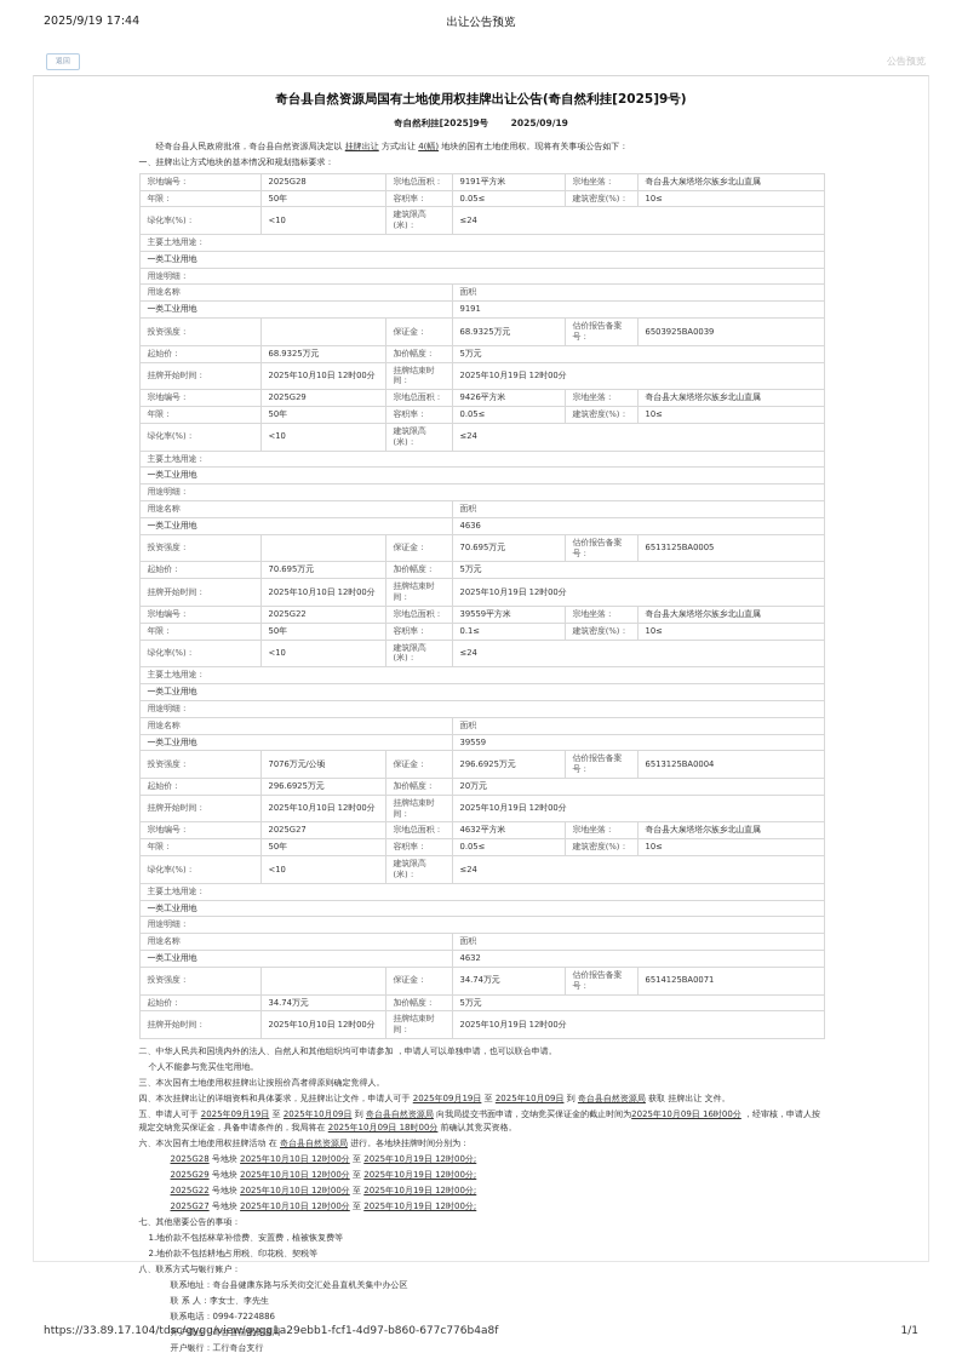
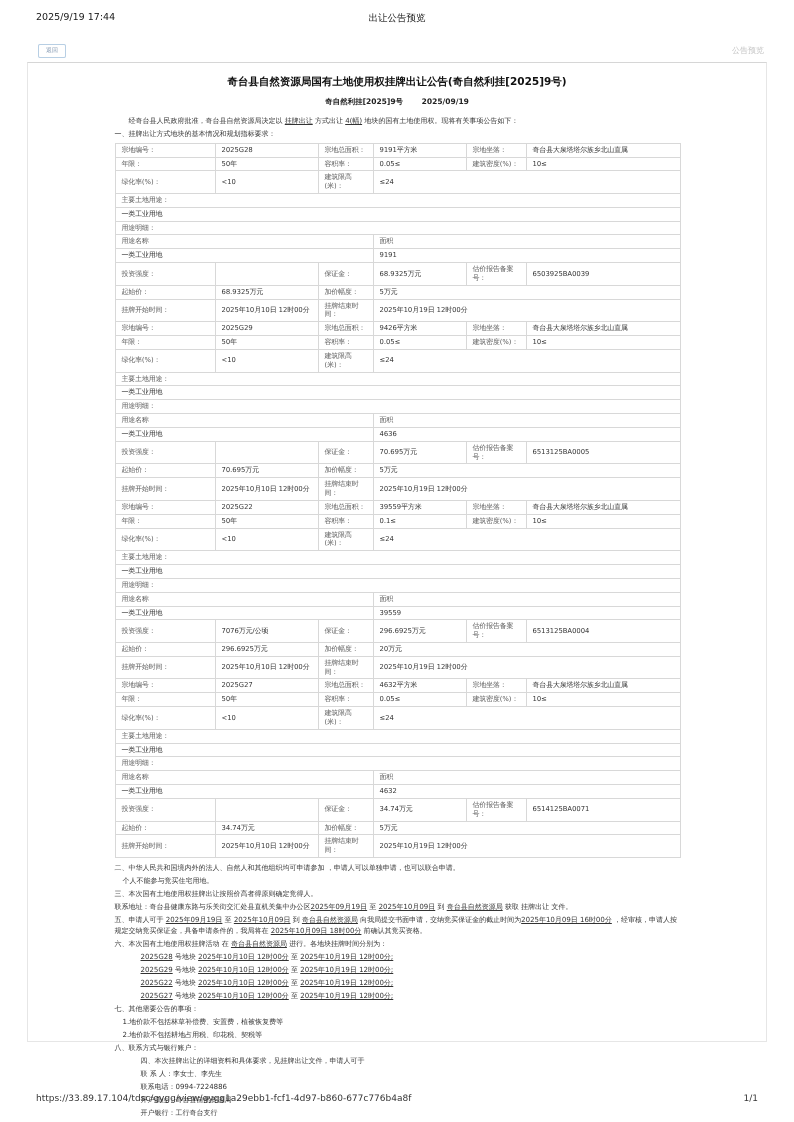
  2025/9/19 17:44
  出让公告预览
  公告预览
  奇台县自然资源局国有土地使用权挂牌出让公告(奇自然利挂[2025]9号)
  奇自然利挂[2025]9号 2025/09/19
  经奇台县人民政府批准，奇台县自然资源局决定以 挂牌出让 方式出让 4(幅) 地块的国有土地使用权。现将有关事项公告如下：
  一、挂牌出让方式地块的基本情况和规划指标要求：
  宗地编号：	2025G28	宗地总面积：	9191平方米	宗地坐落：	奇台县大泉塔塔尔族乡北山直属
  年限：	50年	容积率：	0.05≤	建筑密度(%)：	10≤
  绿化率(%)：	<10	建筑限高(米)：	≤24
  主要土地用途：
  一类工业用地
  用途明细：
  用途名称	面积
  一类工业用地	9191
  投资强度：		保证金：	68.9325万元	估价报告备案号：	6503925BA0039
  起始价：	68.9325万元	加价幅度：	5万元
  挂牌开始时间：	2025年10月10日 12时00分	挂牌结束时间：	2025年10月19日 12时00分
  宗地编号：	2025G29	宗地总面积：	9426平方米	宗地坐落：	奇台县大泉塔塔尔族乡北山直属
  年限：	50年	容积率：	0.05≤	建筑密度(%)：	10≤
  绿化率(%)：	<10	建筑限高(米)：	≤24
  主要土地用途：
  一类工业用地
  用途明细：
  用途名称	面积
  一类工业用地	4636
  投资强度：		保证金：	70.695万元	估价报告备案号：	6513125BA0005
  起始价：	70.695万元	加价幅度：	5万元
  挂牌开始时间：	2025年10月10日 12时00分	挂牌结束时间：	2025年10月19日 12时00分
  宗地编号：	2025G22	宗地总面积：	39559平方米	宗地坐落：	奇台县大泉塔塔尔族乡北山直属
  年限：	50年	容积率：	0.1≤	建筑密度(%)：	10≤
  绿化率(%)：	<10	建筑限高(米)：	≤24
  主要土地用途：
  一类工业用地
  用途明细：
  用途名称	面积
  一类工业用地	39559
  投资强度：	7076万元/公顷	保证金：	296.6925万元	估价报告备案号：	6513125BA0004
  起始价：	296.6925万元	加价幅度：	20万元
  挂牌开始时间：	2025年10月10日 12时00分	挂牌结束时间：	2025年10月19日 12时00分
  宗地编号：	2025G27	宗地总面积：	4632平方米	宗地坐落：	奇台县大泉塔塔尔族乡北山直属
  年限：	50年	容积率：	0.05≤	建筑密度(%)：	10≤
  绿化率(%)：	<10	建筑限高(米)：	≤24
  主要土地用途：
  一类工业用地
  用途明细：
  用途名称	面积
  一类工业用地	4632
  投资强度：		保证金：	34.74万元	估价报告备案号：	6514125BA0071
  起始价：	34.74万元	加价幅度：	5万元
  挂牌开始时间：	2025年10月10日 12时00分	挂牌结束时间：	2025年10月19日 12时00分
  二、中华人民共和国境内外的法人、自然人和其他组织均可申请参加 ，申请人可以单独申请，也可以联合申请。
  个人不能参与竞买住宅用地。
  三、本次国有土地使用权挂牌出让按照价高者得原则确定竞得人。
- 四、本次挂牌出让的详细资料和具体要求，见挂牌出让文件，申请人可于 2025年09月19日 至 2025年10月09日 到 奇台县自然资源局 获取 挂牌出让 文件。
+ 联系地址：奇台县健康东路与乐关街交汇处县直机关集中办公区2025年09月19日 至 2025年10月09日 到 奇台县自然资源局 获取 挂牌出让 文件。
  五、申请人可于 2025年09月19日 至 2025年10月09日 到 奇台县自然资源局 向我局提交书面申请，交纳竞买保证金的截止时间为2025年10月09日 16时00分 ，经审核，申请人按规定交纳竞买保证金，具备申请条件的，我局将在 2025年10月09日 18时00分 前确认其竞买资格。
  六、本次国有土地使用权挂牌活动 在 奇台县自然资源局 进行。各地块挂牌时间分别为：
  2025G28 号地块 2025年10月10日 12时00分 至 2025年10月19日 12时00分;
  2025G29 号地块 2025年10月10日 12时00分 至 2025年10月19日 12时00分;
  2025G22 号地块 2025年10月10日 12时00分 至 2025年10月19日 12时00分;
  2025G27 号地块 2025年10月10日 12时00分 至 2025年10月19日 12时00分;
  七、其他需要公告的事项：
  2.地价款不包括耕地占用税、印花税、契税等
  八、联系方式与银行账户：
- 联系地址：奇台县健康东路与乐关街交汇处县直机关集中办公区
+ 四、本次挂牌出让的详细资料和具体要求，见挂牌出让文件，申请人可于
  联 系 人：李女士、李先生
  联系电话：0994-7224886
  开户单位：奇台县自然资源局
  开户银行：工行奇台支行
  https://33.89.17.104/tdsc/gygg/view/gygg1a29ebb1-fcf1-4d97-b860-677c776b4a8f
  1/1
